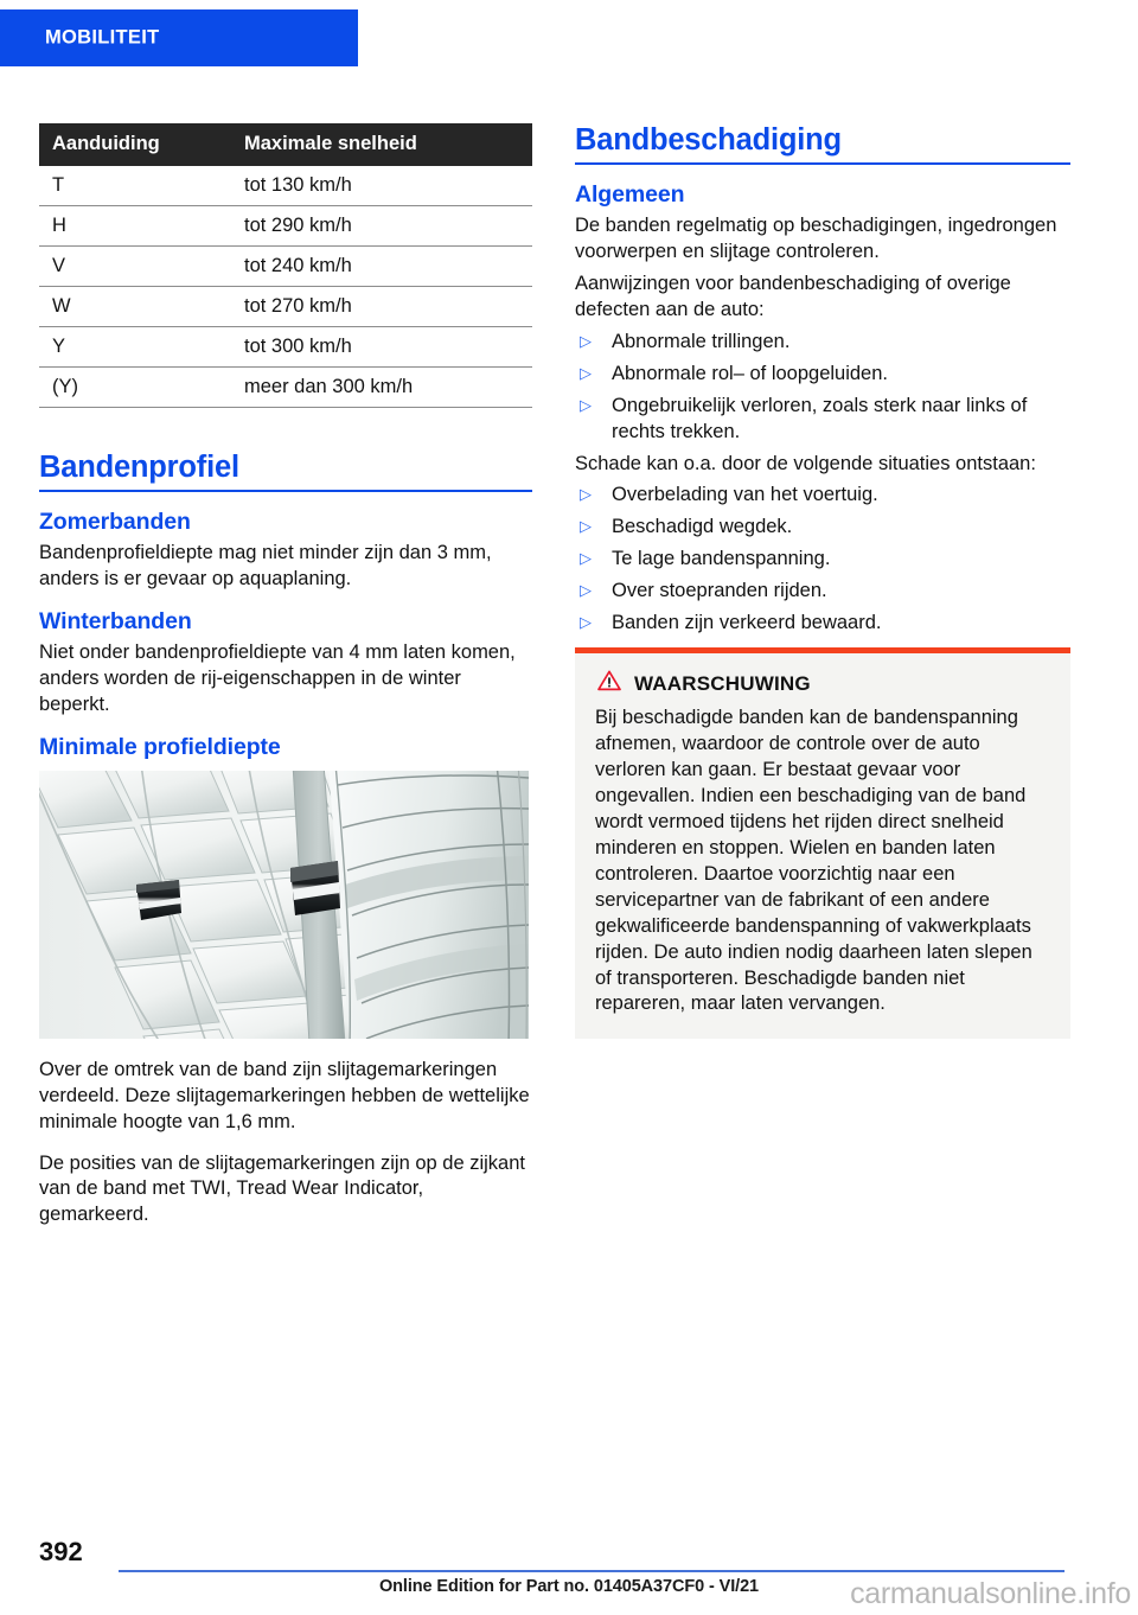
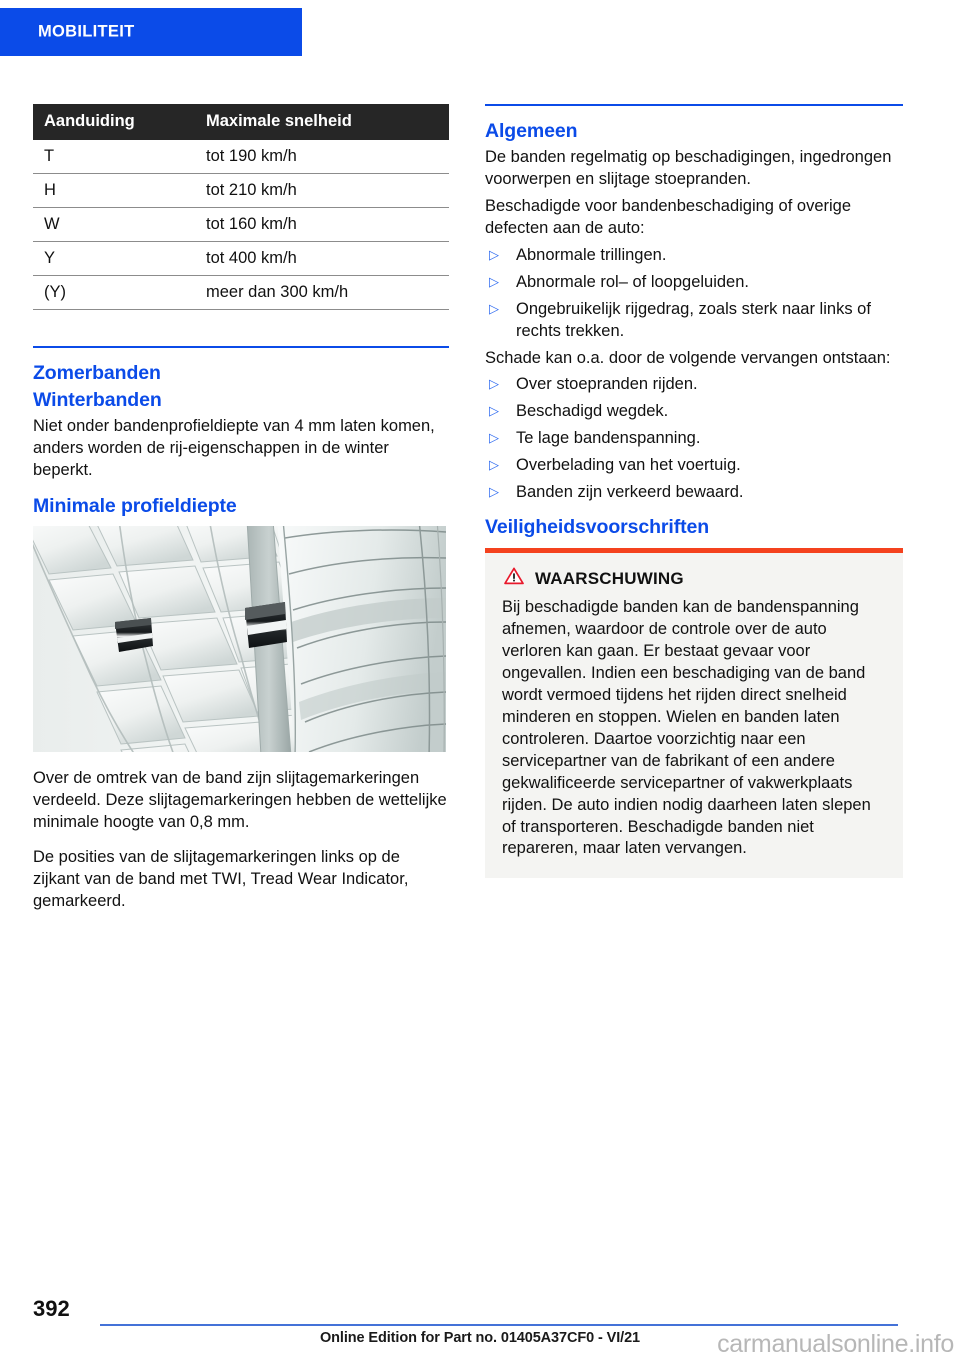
  MOBILITEIT
  Aanduiding	Maximale snelheid
- T	tot 130 km/h
+ T	tot 190 km/h
- H	tot 290 km/h
+ H	tot 210 km/h
- V	tot 240 km/h
- W	tot 270 km/h
+ W	tot 160 km/h
- Y	tot 300 km/h
+ Y	tot 400 km/h
  (Y)	meer dan 300 km/h
- Bandenprofiel
  Zomerbanden
- Bandenprofieldiepte mag niet minder zijn dan 3 mm, anders is er gevaar op aquaplaning.
  Winterbanden
  Niet onder bandenprofieldiepte van 4 mm laten komen, anders worden de rij-eigenschappen in de winter beperkt.
  Minimale profieldiepte
- Over de omtrek van de band zijn slijtagemarkeringen verdeeld. Deze slijtagemarkeringen hebben de wettelijke minimale hoogte van 1,6 mm.
+ Over de omtrek van de band zijn slijtagemarkeringen verdeeld. Deze slijtagemarkeringen hebben de wettelijke minimale hoogte van 0,8 mm.
- De posities van de slijtagemarkeringen zijn op de zijkant van de band met TWI, Tread Wear Indicator, gemarkeerd.
+ De posities van de slijtagemarkeringen links op de zijkant van de band met TWI, Tread Wear Indicator, gemarkeerd.
- Bandbeschadiging
  Algemeen
- De banden regelmatig op beschadigingen, ingedrongen voorwerpen en slijtage controleren.
+ De banden regelmatig op beschadigingen, ingedrongen voorwerpen en slijtage stoepranden.
- Aanwijzingen voor bandenbeschadiging of overige defecten aan de auto:
+ Beschadigde voor bandenbeschadiging of overige defecten aan de auto:
  ▷
  Abnormale trillingen.
  ▷
  Abnormale rol– of loopgeluiden.
  ▷
- Ongebruikelijk verloren, zoals sterk naar links of rechts trekken.
+ Ongebruikelijk rijgedrag, zoals sterk naar links of rechts trekken.
- Schade kan o.a. door de volgende situaties ontstaan:
+ Schade kan o.a. door de volgende vervangen ontstaan:
  ▷
- Overbelading van het voertuig.
+ Over stoepranden rijden.
  ▷
  Beschadigd wegdek.
  ▷
  Te lage bandenspanning.
  ▷
- Over stoepranden rijden.
+ Overbelading van het voertuig.
  ▷
  Banden zijn verkeerd bewaard.
+ Veiligheidsvoorschriften
  WAARSCHUWING
- Bij beschadigde banden kan de bandenspanning afnemen, waardoor de controle over de auto verloren kan gaan. Er bestaat gevaar voor ongevallen. Indien een beschadiging van de band wordt vermoed tijdens het rijden direct snelheid minderen en stoppen. Wielen en banden laten controleren. Daartoe voorzichtig naar een servicepartner van de fabrikant of een andere gekwalificeerde bandenspanning of vakwerkplaats rijden. De auto indien nodig daarheen laten slepen of transporteren. Beschadigde banden niet repareren, maar laten vervangen.
+ Bij beschadigde banden kan de bandenspanning afnemen, waardoor de controle over de auto verloren kan gaan. Er bestaat gevaar voor ongevallen. Indien een beschadiging van de band wordt vermoed tijdens het rijden direct snelheid minderen en stoppen. Wielen en banden laten controleren. Daartoe voorzichtig naar een servicepartner van de fabrikant of een andere gekwalificeerde servicepartner of vakwerkplaats rijden. De auto indien nodig daarheen laten slepen of transporteren. Beschadigde banden niet repareren, maar laten vervangen.
  392
  Online Edition for Part no. 01405A37CF0 - VI/21
  carmanualsonline.info
